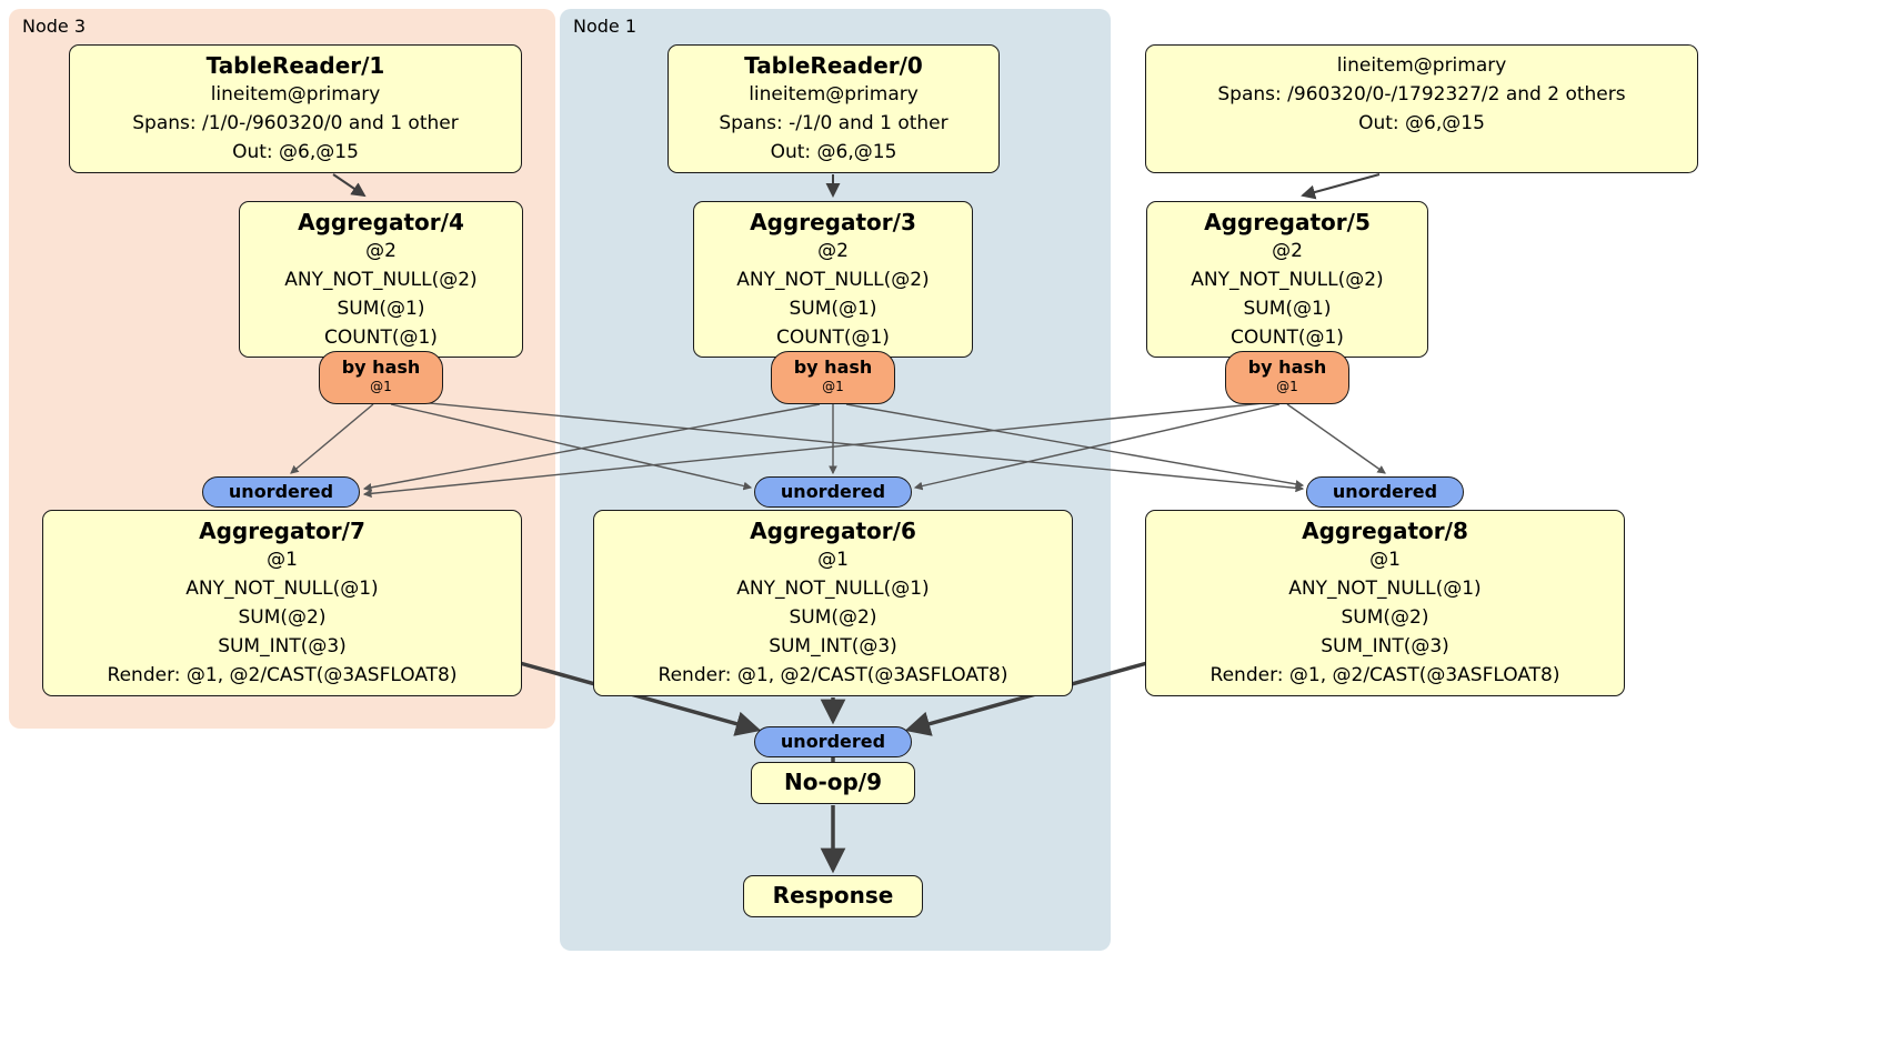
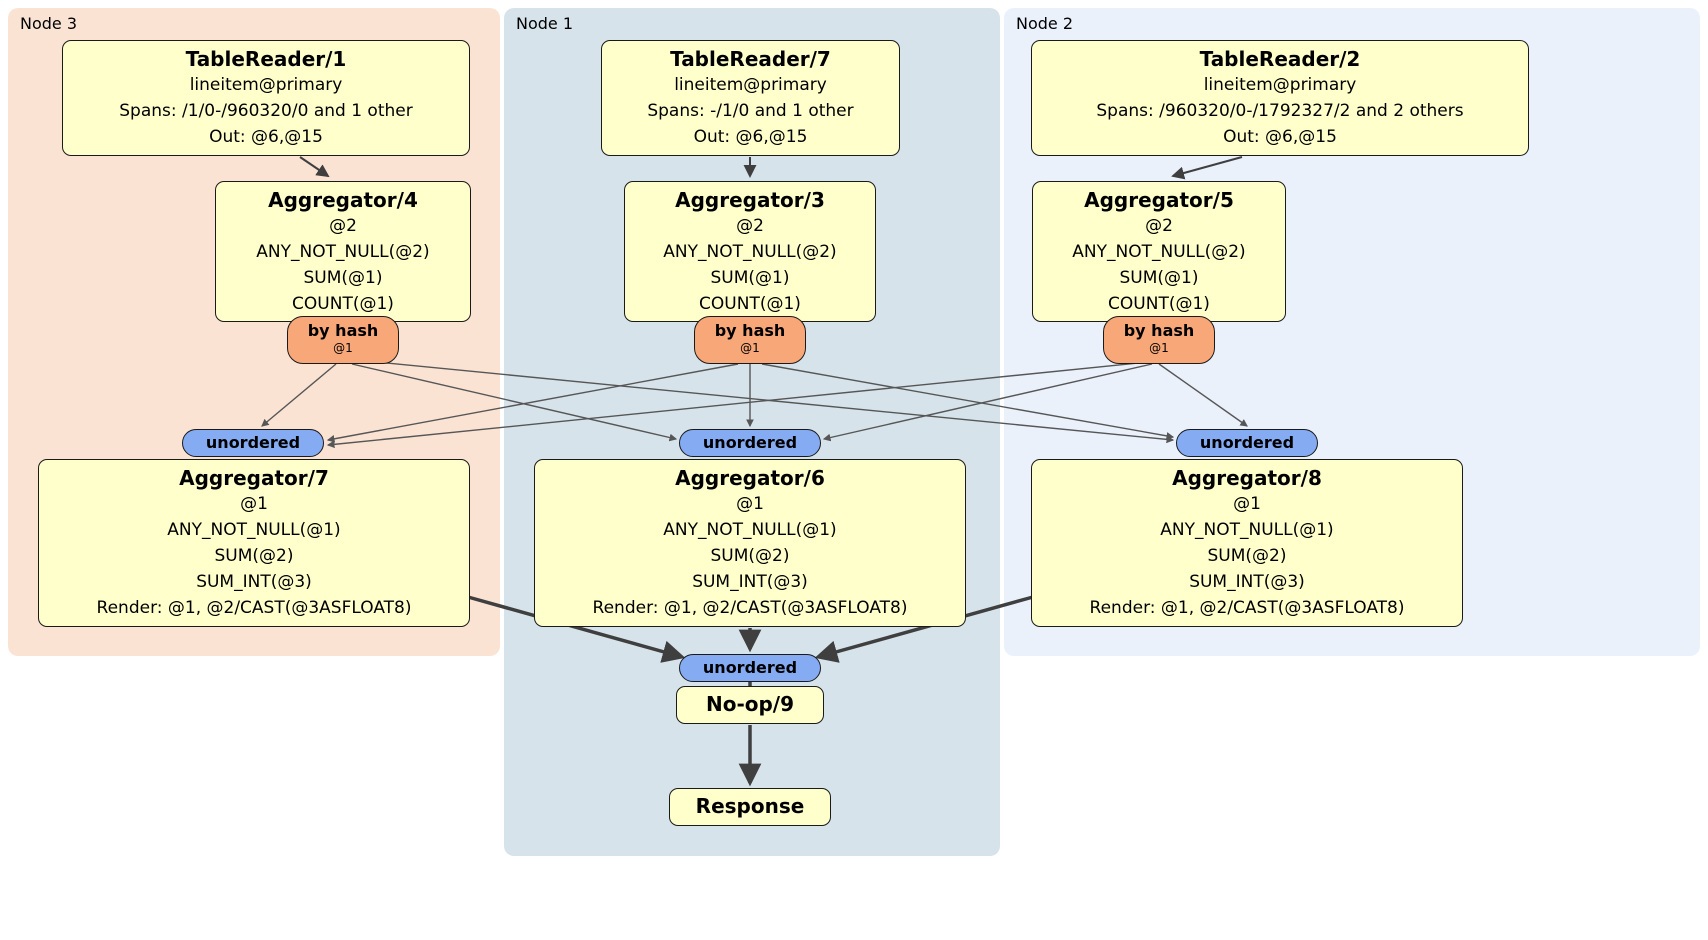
  Node 3
  Node 1
+ Node 2
  TableReader/1
  lineitem@primary
  Spans: /1/0-/960320/0 and 1 other
  Out: @6,@15
  Aggregator/4
  @2
  ANY_NOT_NULL(@2)
  SUM(@1)
  COUNT(@1)
  by hash
  @1
  unordered
  Aggregator/7
  @1
  ANY_NOT_NULL(@1)
  SUM(@2)
  SUM_INT(@3)
  Render: @1, @2/CAST(@3ASFLOAT8)
- TableReader/0
+ TableReader/7
  lineitem@primary
  Spans: -/1/0 and 1 other
  Out: @6,@15
  Aggregator/3
  @2
  ANY_NOT_NULL(@2)
  SUM(@1)
  COUNT(@1)
  by hash
  @1
  unordered
  Aggregator/6
  @1
  ANY_NOT_NULL(@1)
  SUM(@2)
  SUM_INT(@3)
  Render: @1, @2/CAST(@3ASFLOAT8)
  unordered
  No-op/9
  Response
+ TableReader/2
  lineitem@primary
  Spans: /960320/0-/1792327/2 and 2 others
  Out: @6,@15
  Aggregator/5
  @2
  ANY_NOT_NULL(@2)
  SUM(@1)
  COUNT(@1)
  by hash
  @1
  unordered
  Aggregator/8
  @1
  ANY_NOT_NULL(@1)
  SUM(@2)
  SUM_INT(@3)
  Render: @1, @2/CAST(@3ASFLOAT8)
